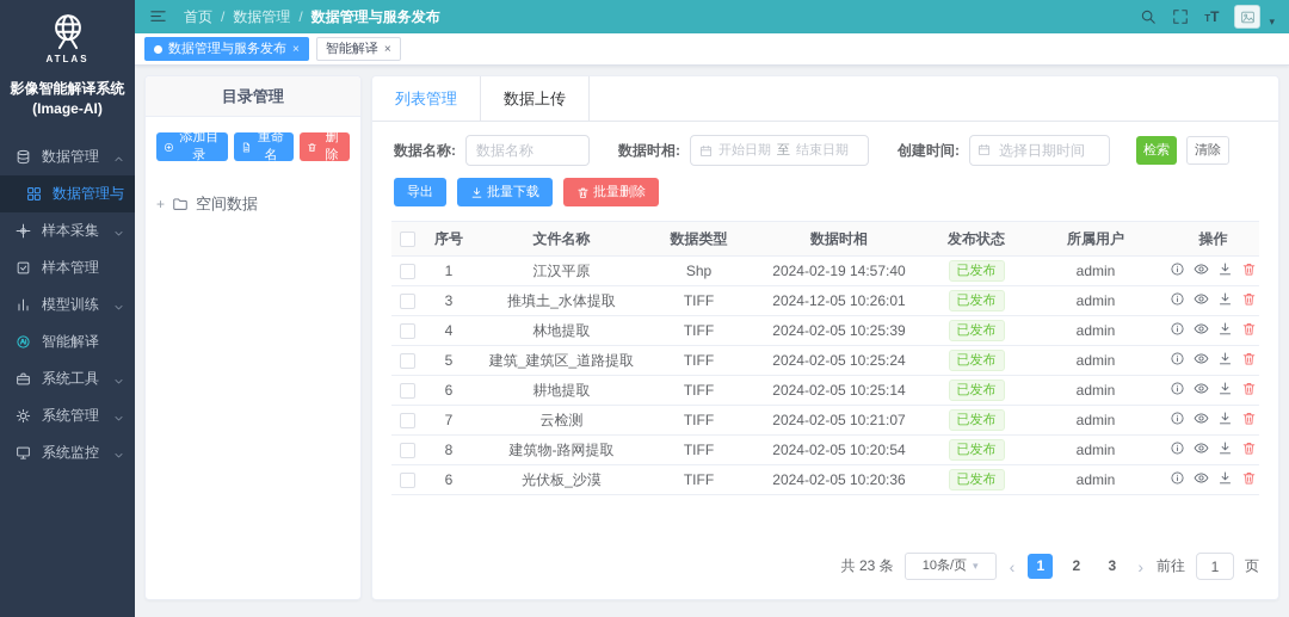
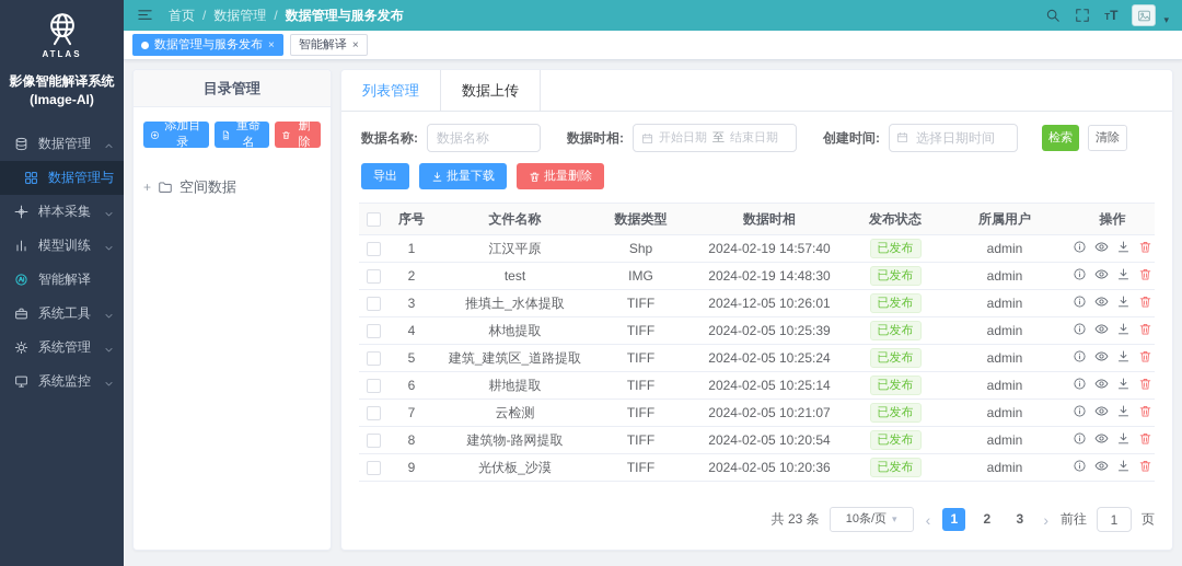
  ATLAS
  影像智能解译系统
  (Image-AI)
  数据管理
  样本采集
- 样本管理
  模型训练
  智能解译
  系统工具
  系统管理
  系统监控
  首页
  /
  数据管理
  /
  数据管理与服务发布
  TT
  ▾
  数据管理与服务发布
  ×
  智能解译
  ×
  目录管理
  添加目录
  重命名
  删除
  +
  空间数据
  列表管理
  数据上传
  数据名称:
  数据名称
  数据时相:
  开始日期
  至
  结束日期
  创建时间:
  选择日期时间
  检索
  清除
  导出
  批量下载
  批量删除
  	序号	文件名称	数据类型	数据时相	发布状态	所属用户	操作
  	1	江汉平原	Shp	2024-02-19 14:57:40	已发布	admin
+ 	2	test	IMG	2024-02-19 14:48:30	已发布	admin
  	3	推填土_水体提取	TIFF	2024-12-05 10:26:01	已发布	admin
  	4	林地提取	TIFF	2024-02-05 10:25:39	已发布	admin
  	5	建筑_建筑区_道路提取	TIFF	2024-02-05 10:25:24	已发布	admin
  	6	耕地提取	TIFF	2024-02-05 10:25:14	已发布	admin
  	7	云检测	TIFF	2024-02-05 10:21:07	已发布	admin
  	8	建筑物-路网提取	TIFF	2024-02-05 10:20:54	已发布	admin
- 	6	光伏板_沙漠	TIFF	2024-02-05 10:20:36	已发布	admin
+ 	9	光伏板_沙漠	TIFF	2024-02-05 10:20:36	已发布	admin
  共 23 条
  10条/页
  ▾
  ‹
  1
  2
  3
  ›
  前往
  1
  页
